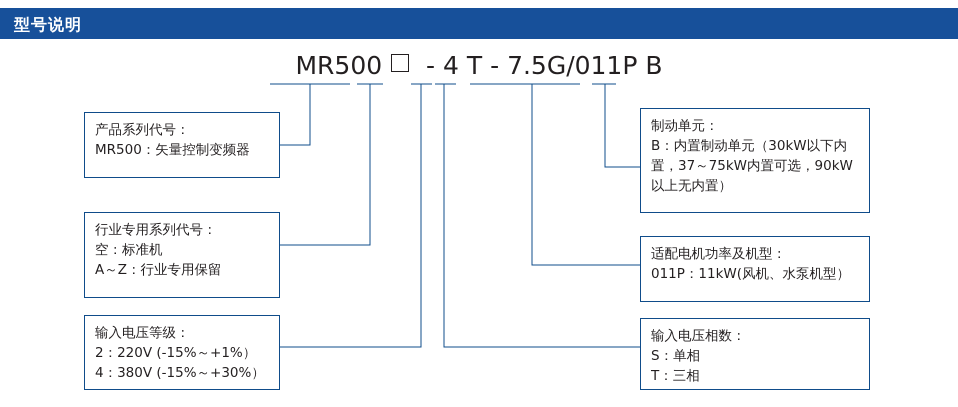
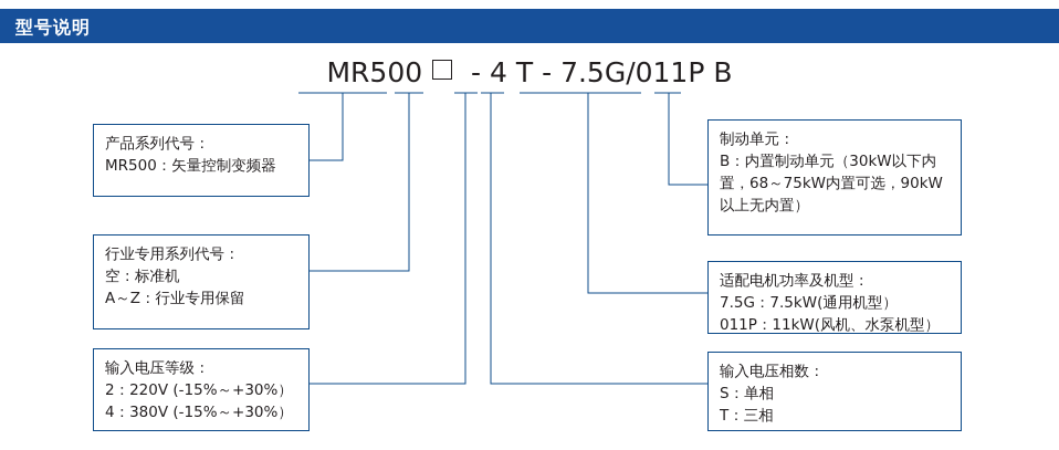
  型号说明
  MR500 - 4 T - 7.5G/011P B
  产品系列代号：
  MR500：矢量控制变频器
  行业专用系列代号：
  空：标准机
  A～Z：行业专用保留
  输入电压等级：
- 2：220V (-15%～+1%）
+ 2：220V (-15%～+30%）
  4：380V (-15%～+30%）
  制动单元：
- B：内置制动单元（30kW以下内置，37～75kW内置可选，90kW以上无内置）
+ B：内置制动单元（30kW以下内置，68～75kW内置可选，90kW以上无内置）
  适配电机功率及机型：
+ 7.5G：7.5kW(通用机型）
  011P：11kW(风机、水泵机型）
  输入电压相数：
  S：单相
  T：三相
